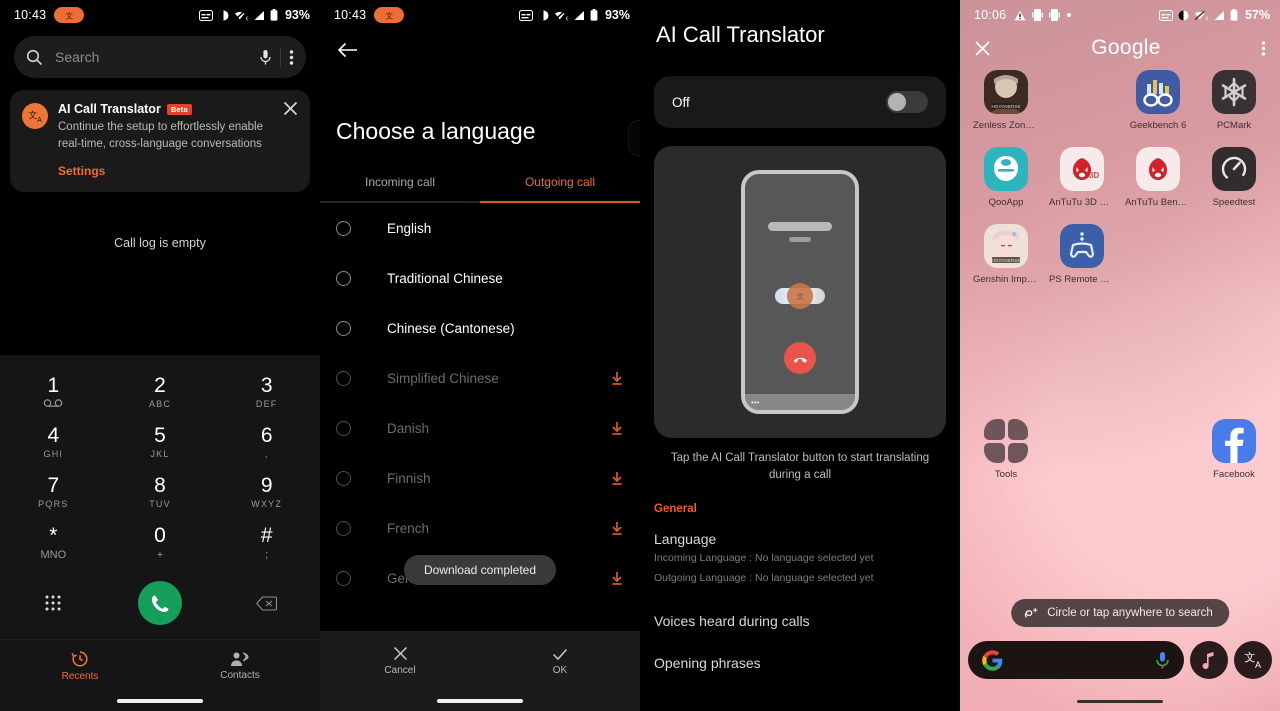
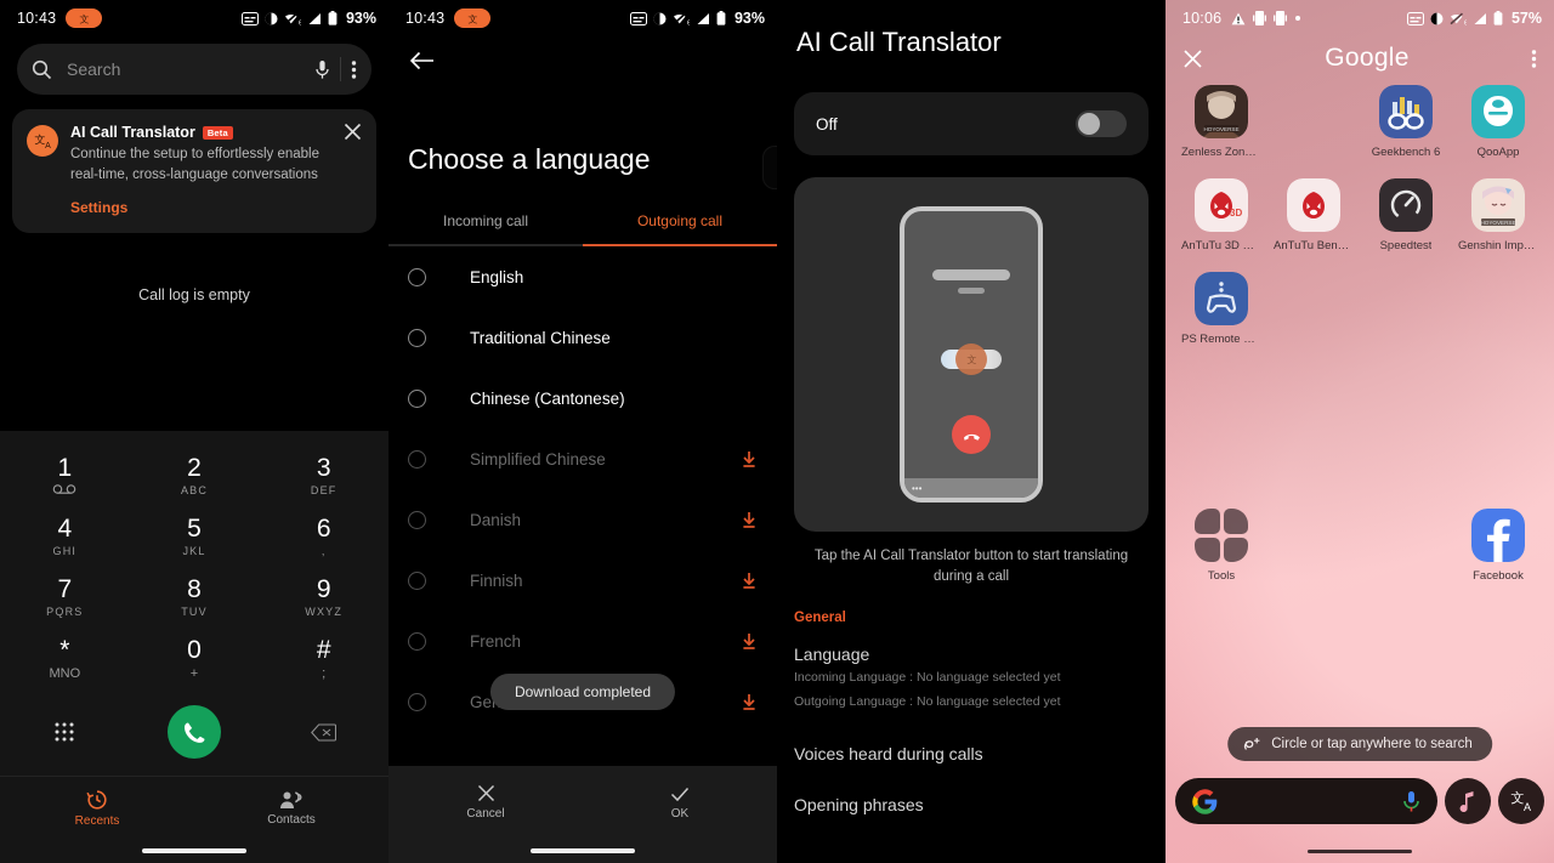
  10:43
  文
  93%
  Search
  文
  AI Call Translator
  Beta
  Continue the setup to effortlessly enable real-time, cross-language conversations
  Settings
  Call log is empty
  1
  2
  ABC
  3
  DEF
  4
  GHI
  5
  JKL
  6
  ,
  7
  PQRS
  8
  TUV
  9
  WXYZ
  *
  MNO
  0
  +
  #
  ;
  Recents
  Contacts
  10:43
  文
  93%
  Choose a language
  Incoming call
  Outgoing call
  English
  Traditional Chinese
  Chinese (Cantonese)
  Simplified Chinese
  Danish
  Finnish
  French
  Download completed
  Cancel
  OK
  AI Call Translator
  Off
  文
  •••
  Tap the AI Call Translator button to start translating during a call
  General
  Language
  Incoming Language : No language selected yet
  Outgoing Language : No language selected yet
  Voices heard during calls
  Opening phrases
  10:06
  57%
  Google
  Zenless Zone Z
  Geekbench 6
- PCMark
  QooApp
  3D
  AnTuTu 3D Ben
  AnTuTu Bench.
  Speedtest
  Genshin Impact
  PS Remote Pla
  Tools
  Facebook
  Circle or tap anywhere to search
  文
  A
